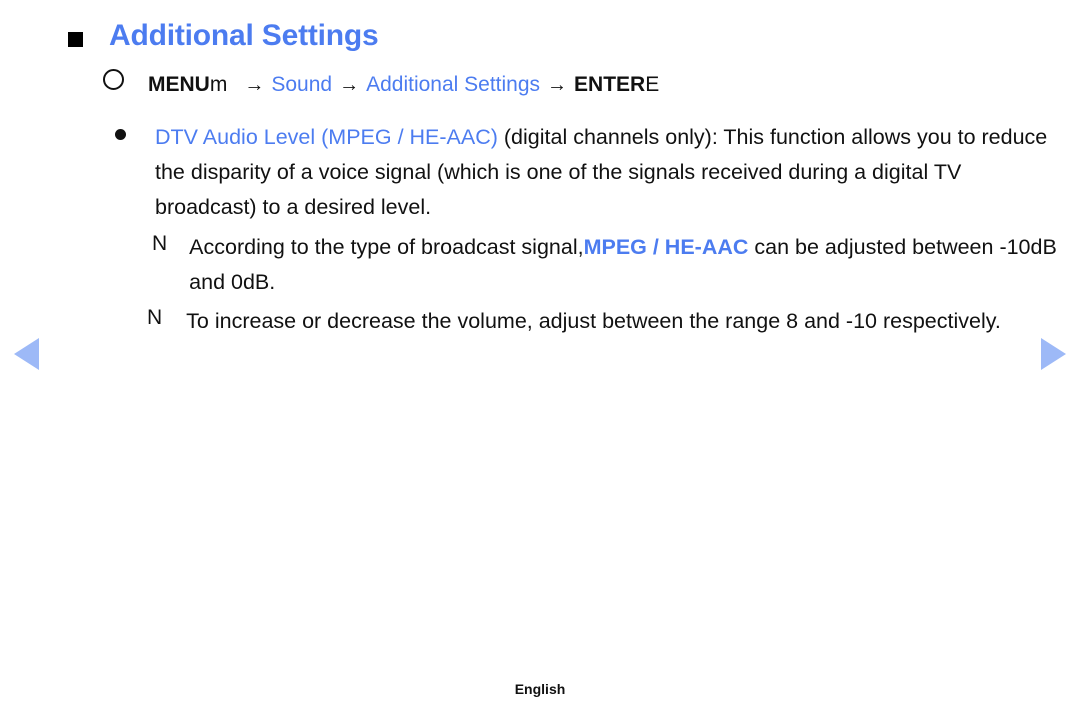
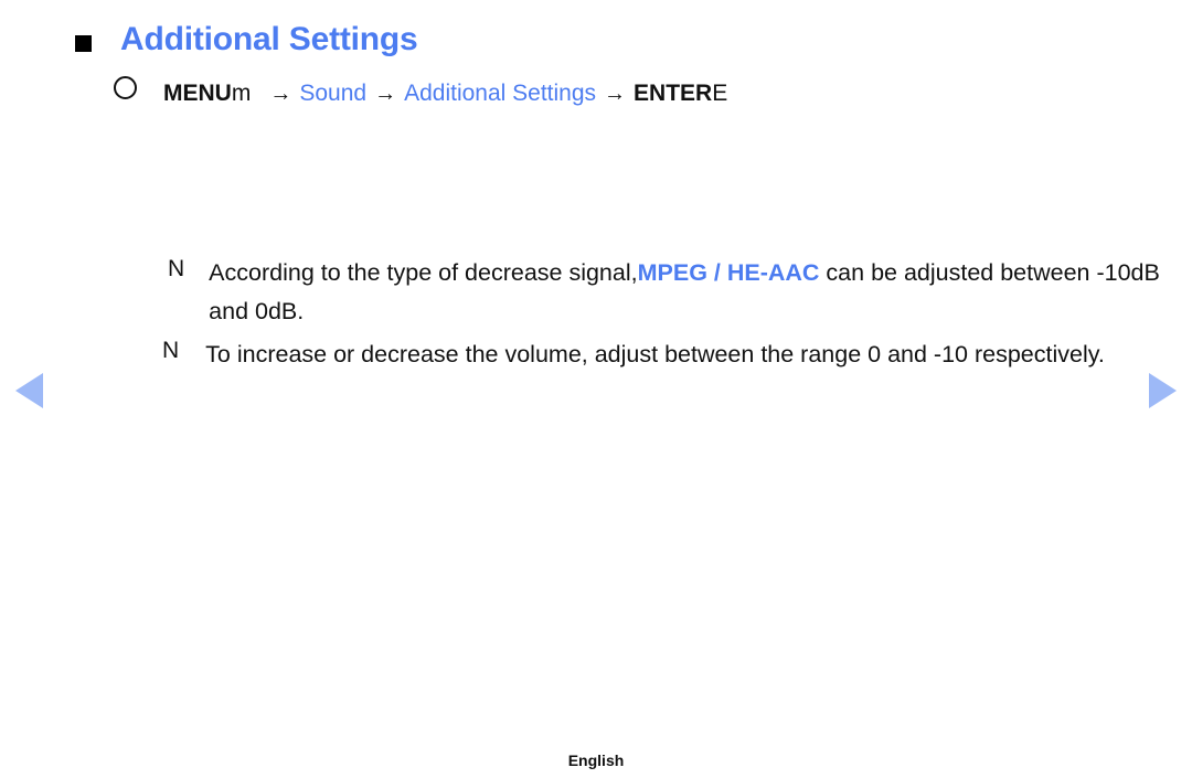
  Additional Settings
  MENUm → Sound → Additional Settings → ENTERE
- DTV Audio Level (MPEG / HE-AAC) (digital channels only): This function allows you to reduce the disparity of a voice signal (which is one of the signals received during a digital TV broadcast) to a desired level.
  N
- According to the type of broadcast signal,MPEG / HE-AAC can be adjusted between -10dB and 0dB.
+ According to the type of decrease signal,MPEG / HE-AAC can be adjusted between -10dB and 0dB.
  N
- To increase or decrease the volume, adjust between the range 8 and -10 respectively.
+ To increase or decrease the volume, adjust between the range 0 and -10 respectively.
  English
